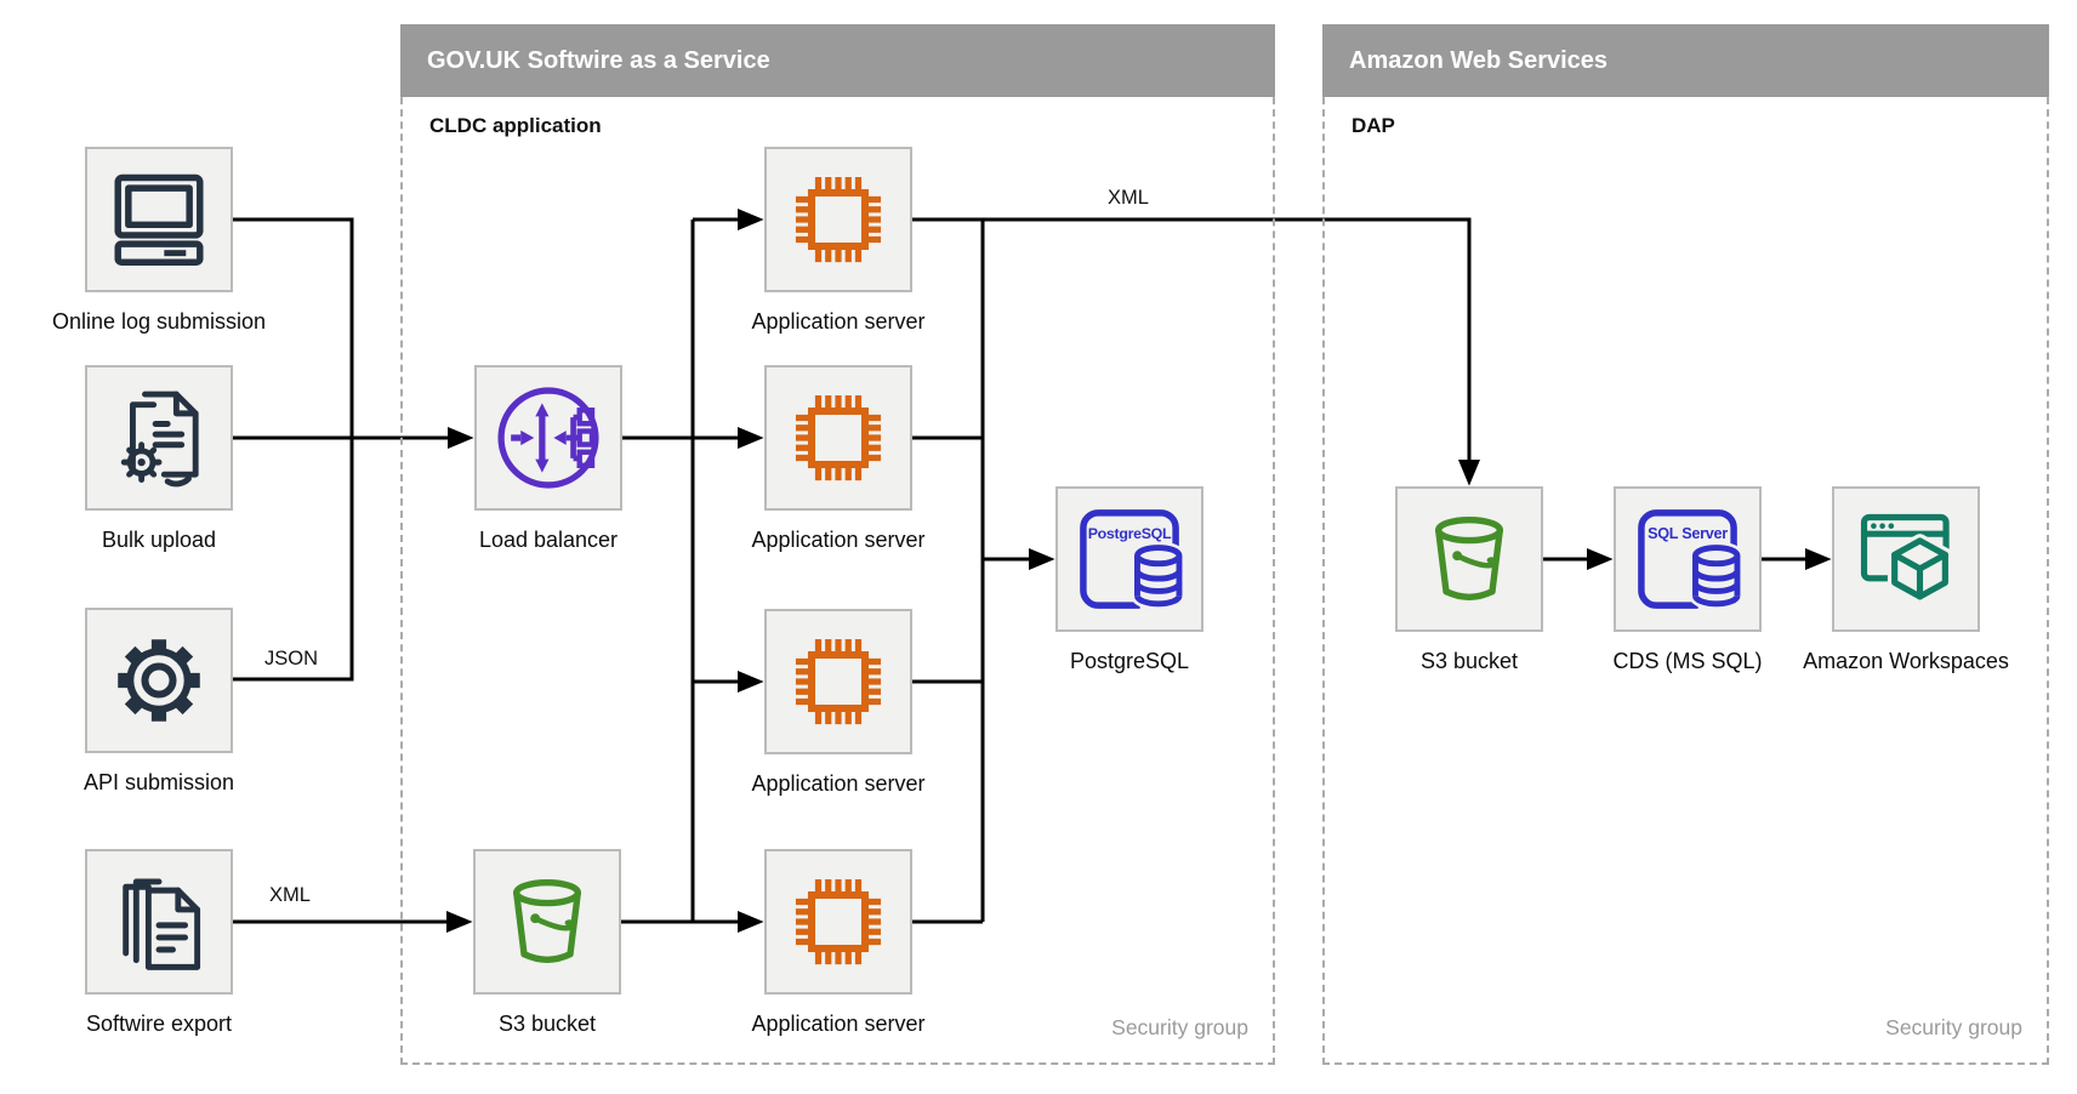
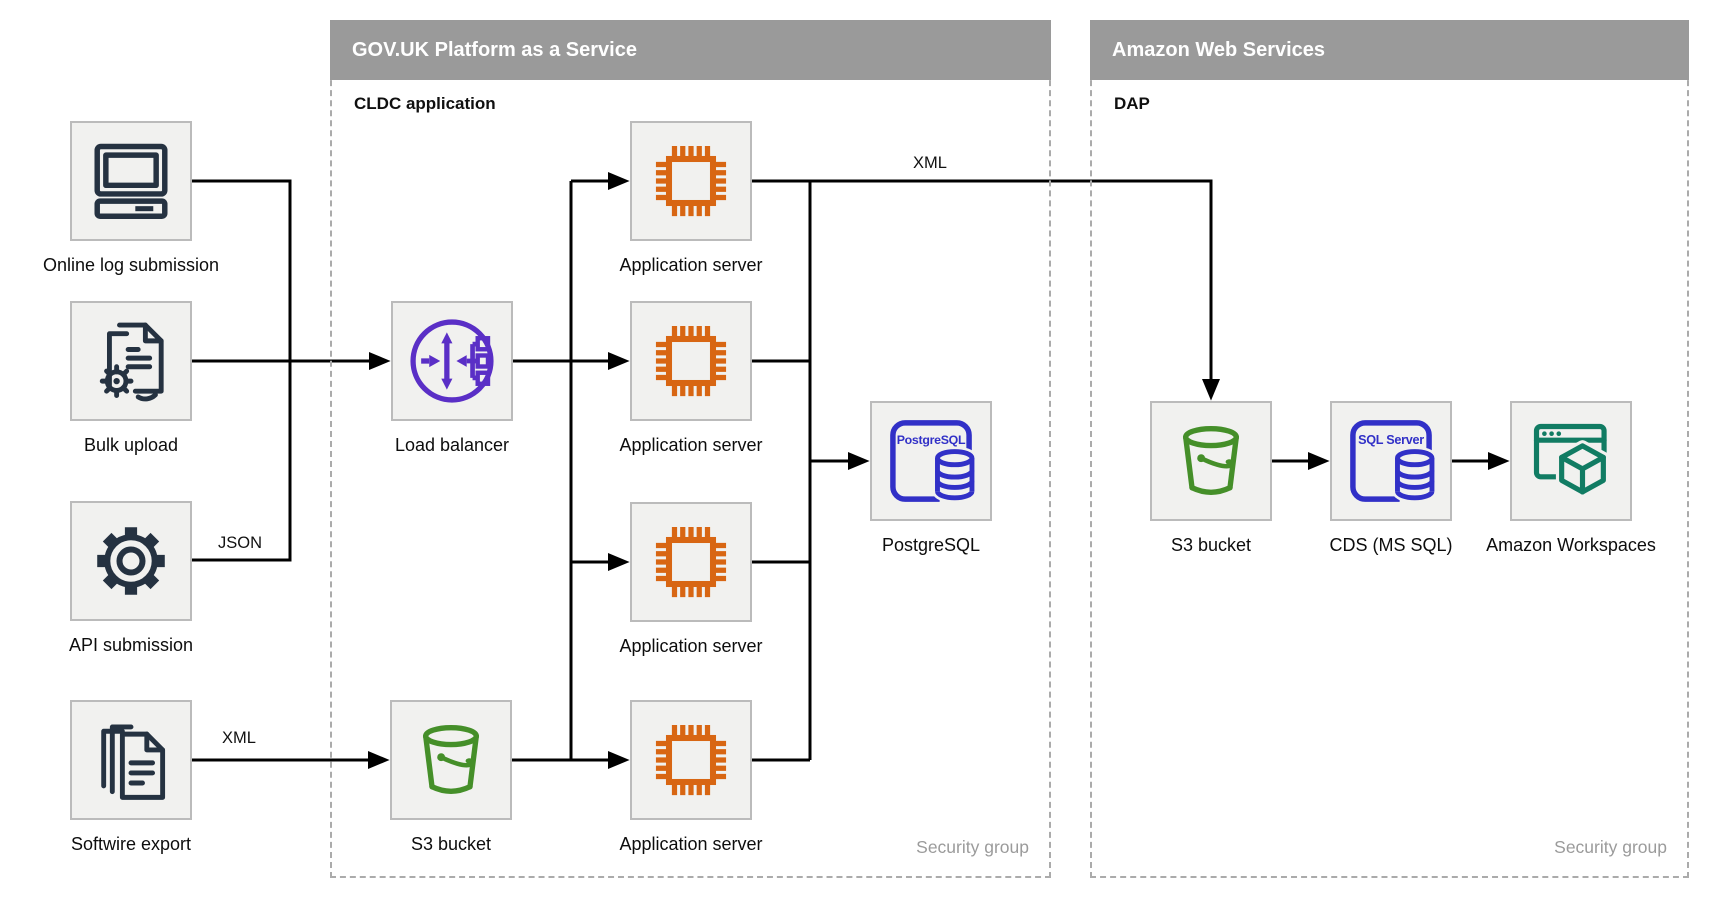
- GOV.UK Softwire as a Service
+ GOV.UK Platform as a Service
  CLDC application
  Security group
  Amazon Web Services
  DAP
  Security group
  Online log submission
  Bulk upload
  API submission
  Softwire export
  Load balancer
  S3 bucket
  Application server
  Application server
  Application server
  Application server
  PostgreSQL
  PostgreSQL
  S3 bucket
  SQL Server
  CDS (MS SQL)
  Amazon Workspaces
  JSON
  XML
  XML
